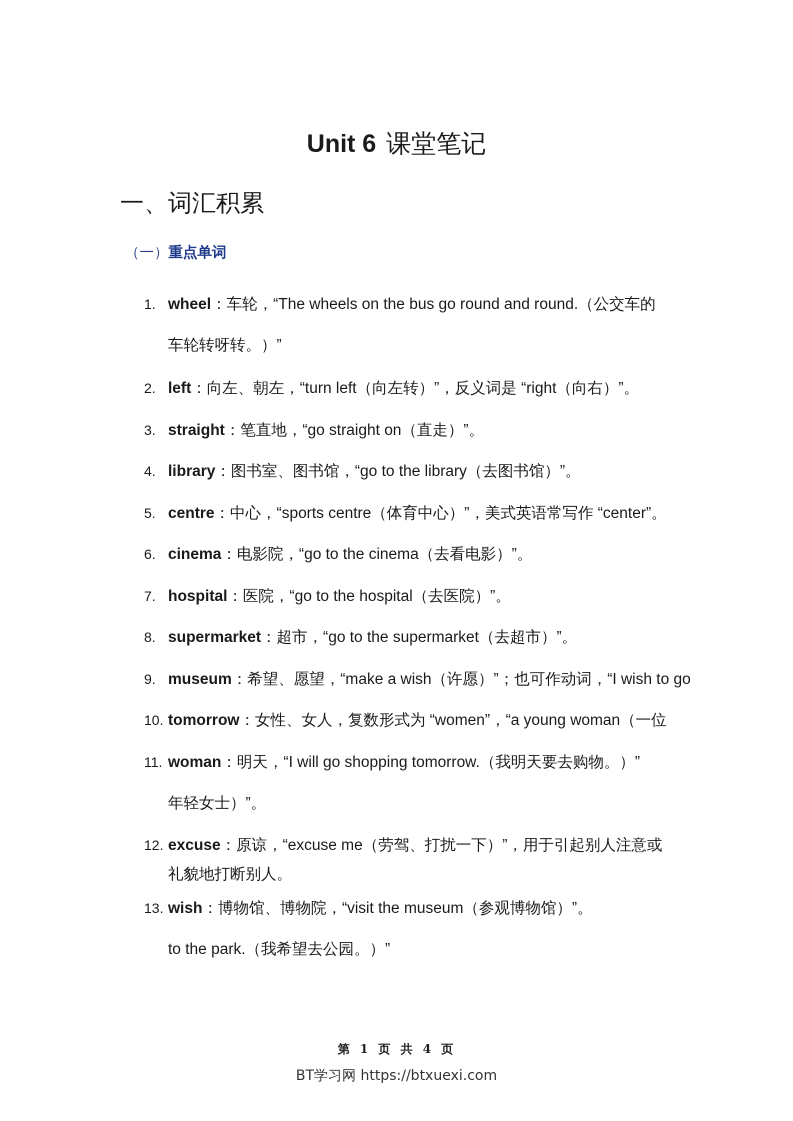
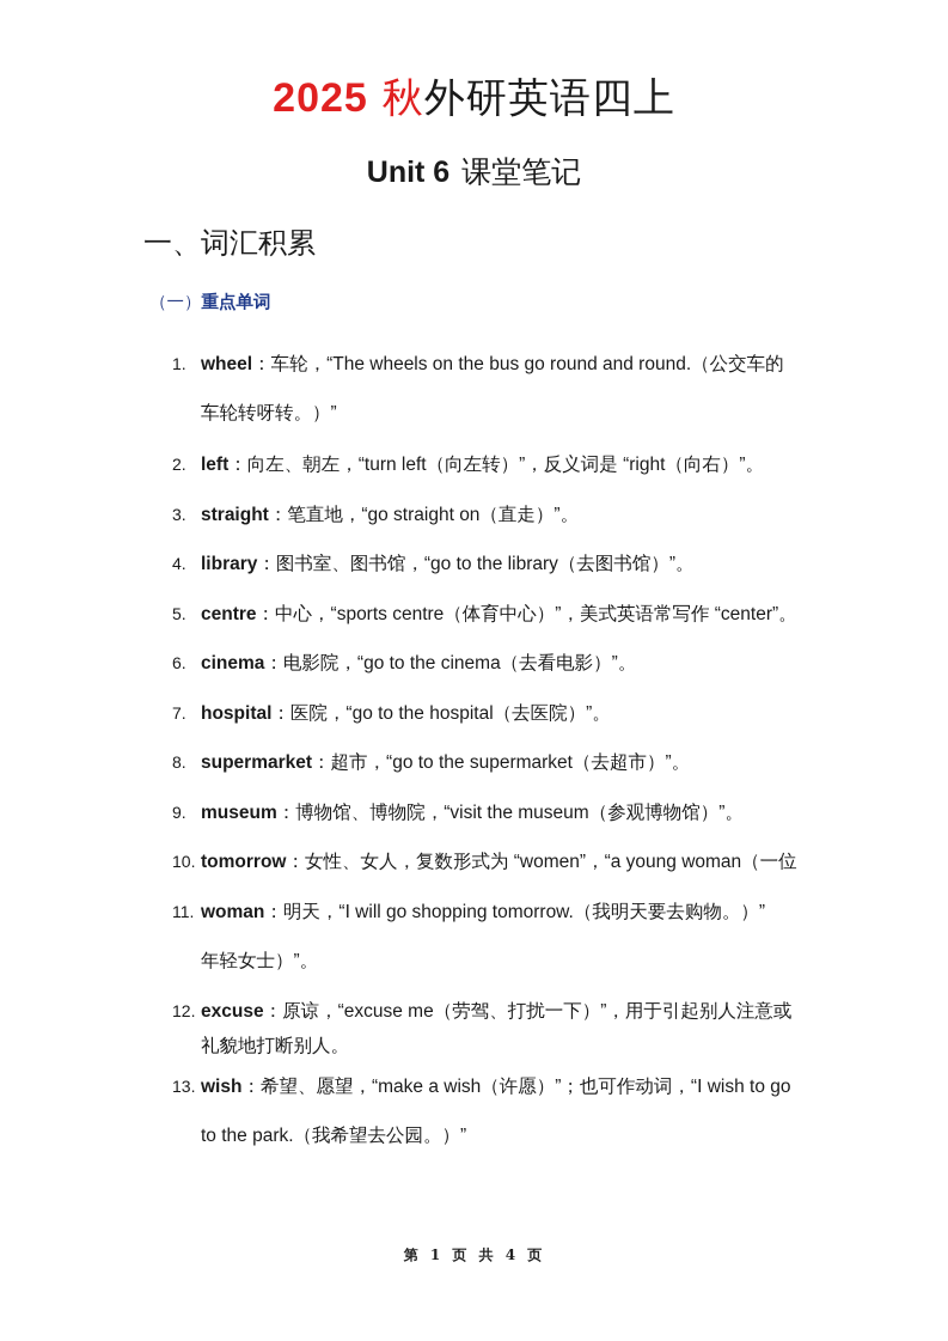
+ 2025 秋外研英语四上
  Unit 6 课堂笔记
  一、词汇积累
  （一）重点单词
  1.
  wheel：车轮，“The wheels on the bus go round and round.（公交车的
  车轮转呀转。）”
  2.
  left：向左、朝左，“turn left（向左转）”，反义词是 “right（向右）”。
  3.
  straight：笔直地，“go straight on（直走）”。
  4.
  library：图书室、图书馆，“go to the library（去图书馆）”。
  5.
  centre：中心，“sports centre（体育中心）”，美式英语常写作 “center”。
  6.
  cinema：电影院，“go to the cinema（去看电影）”。
  7.
  hospital：医院，“go to the hospital（去医院）”。
  8.
  supermarket：超市，“go to the supermarket（去超市）”。
  9.
- museum：希望、愿望，“make a wish（许愿）”；也可作动词，“I wish to go
+ museum：博物馆、博物院，“visit the museum（参观博物馆）”。
  10.
  tomorrow：女性、女人，复数形式为 “women”，“a young woman（一位
  11.
  woman：明天，“I will go shopping tomorrow.（我明天要去购物。）”
  年轻女士）”。
  12.
  excuse：原谅，“excuse me（劳驾、打扰一下）”，用于引起别人注意或
  礼貌地打断别人。
  13.
- wish：博物馆、博物院，“visit the museum（参观博物馆）”。
+ wish：希望、愿望，“make a wish（许愿）”；也可作动词，“I wish to go
  to the park.（我希望去公园。）”
  第 1 页 共 4 页
- BT学习网 https://btxuexi.com
